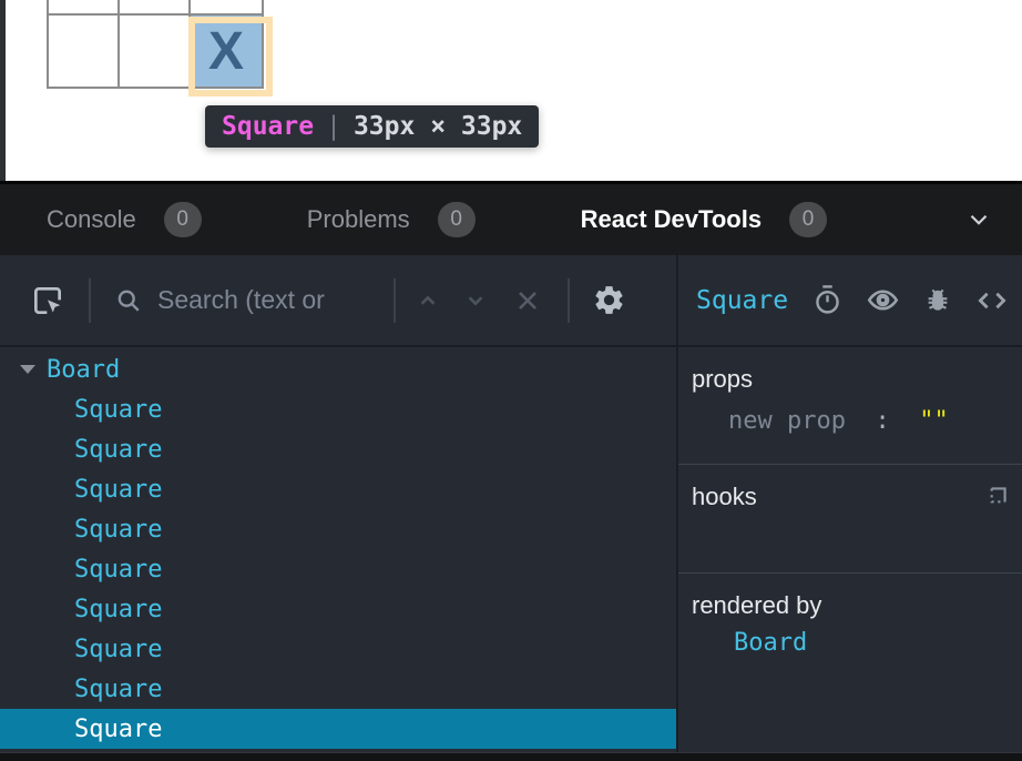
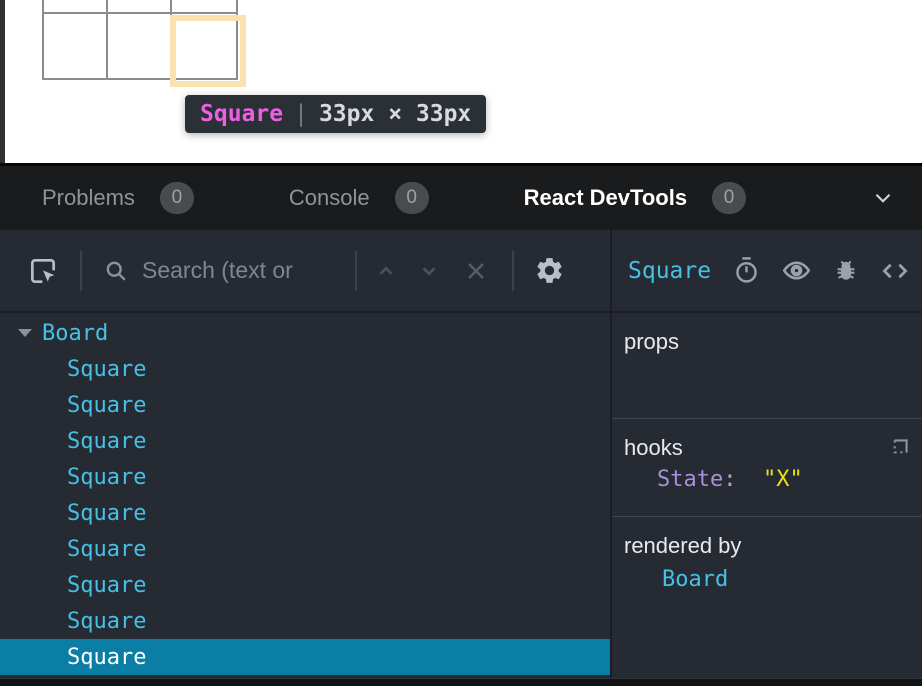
- X
  Square
  |
  33px × 33px
- Console
+ Problems
  0
- Problems
+ Console
  0
  React DevTools
  0
  Search (text or
  Square
  Board
  Square
  Square
  Square
  Square
  Square
  Square
  Square
  Square
  Square
  props
- new prop : ""
  hooks
+ State: "X"
  rendered by
  Board
